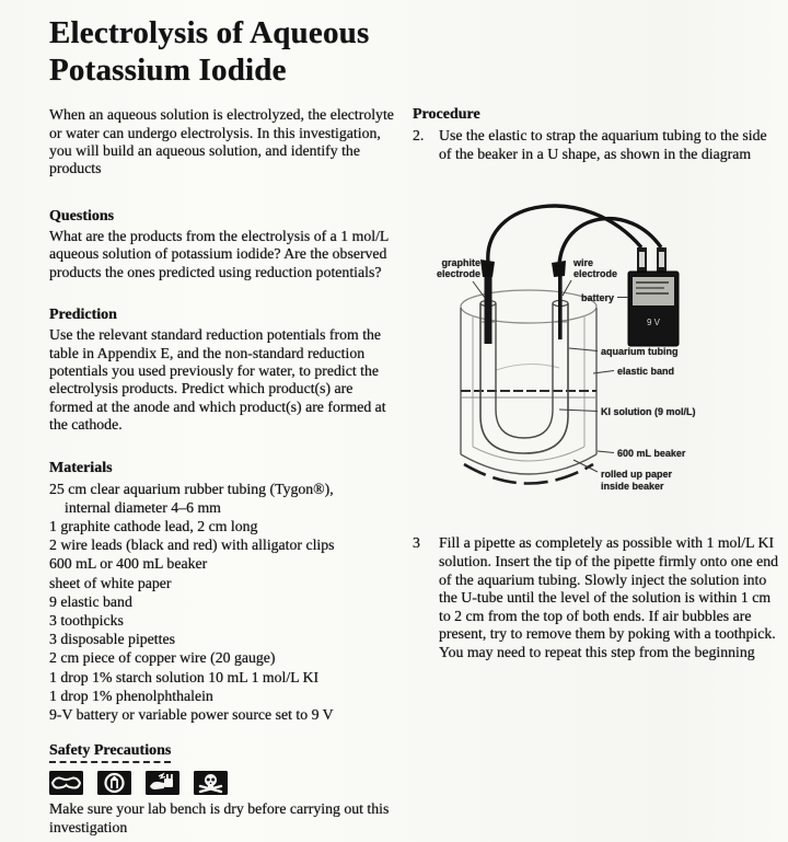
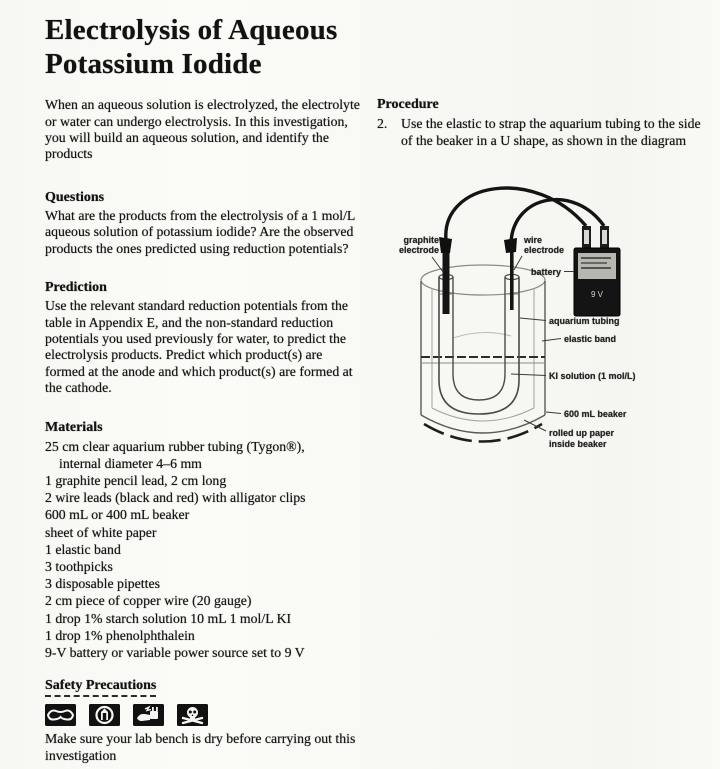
  Electrolysis of Aqueous
  Potassium Iodide
  When an aqueous solution is electrolyzed, the electrolyte or water can undergo electrolysis. In this investigation, you will build an aqueous solution, and identify the products
  Questions
  What are the products from the electrolysis of a 1 mol/L aqueous solution of potassium iodide? Are the observed products the ones predicted using reduction potentials?
  Prediction
  Use the relevant standard reduction potentials from the table in Appendix E, and the non-standard reduction potentials you used previously for water, to predict the electrolysis products. Predict which product(s) are formed at the anode and which product(s) are formed at the cathode.
  Materials
  25 cm clear aquarium rubber tubing (Tygon®),
  internal diameter 4–6 mm
- 1 graphite cathode lead, 2 cm long
+ 1 graphite pencil lead, 2 cm long
  2 wire leads (black and red) with alligator clips
  600 mL or 400 mL beaker
  sheet of white paper
- 9 elastic band
+ 1 elastic band
  3 toothpicks
  3 disposable pipettes
  2 cm piece of copper wire (20 gauge)
  1 drop 1% starch solution 10 mL 1 mol/L KI
  1 drop 1% phenolphthalein
  9-V battery or variable power source set to 9 V
  Safety Precautions
  Make sure your lab bench is dry before carrying out this investigation
  Procedure
  2.
  Use the elastic to strap the aquarium tubing to the side of the beaker in a U shape, as shown in the diagram
  9 V
  graphite
  electrode
  wire
  electrode
  battery
  aquarium tubing
  elastic band
- KI solution (9 mol/L)
+ KI solution (1 mol/L)
  600 mL beaker
  rolled up paper
  inside beaker
- 3
- Fill a pipette as completely as possible with 1 mol/L KI solution. Insert the tip of the pipette firmly onto one end of the aquarium tubing. Slowly inject the solution into the U-tube until the level of the solution is within 1 cm to 2 cm from the top of both ends. If air bubbles are present, try to remove them by poking with a toothpick. You may need to repeat this step from the beginning
